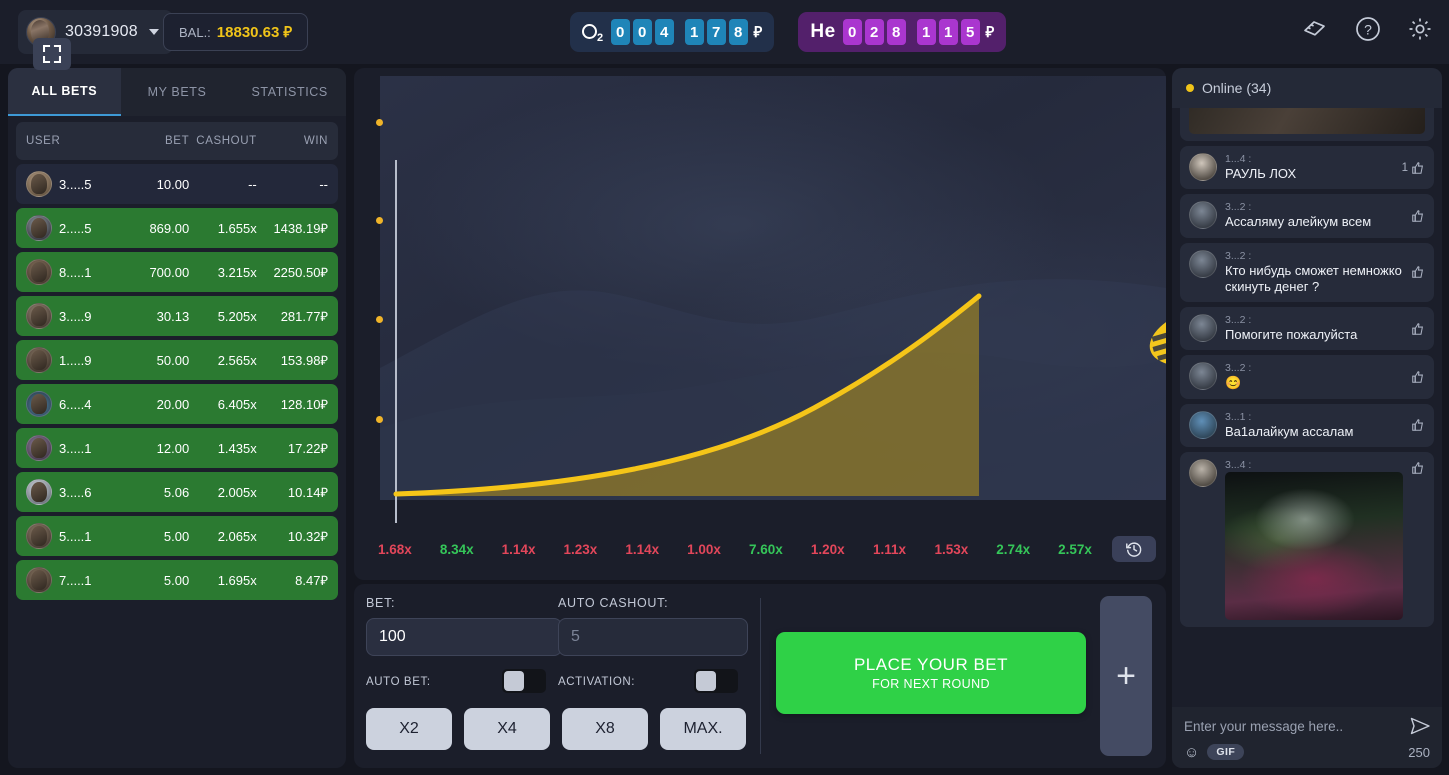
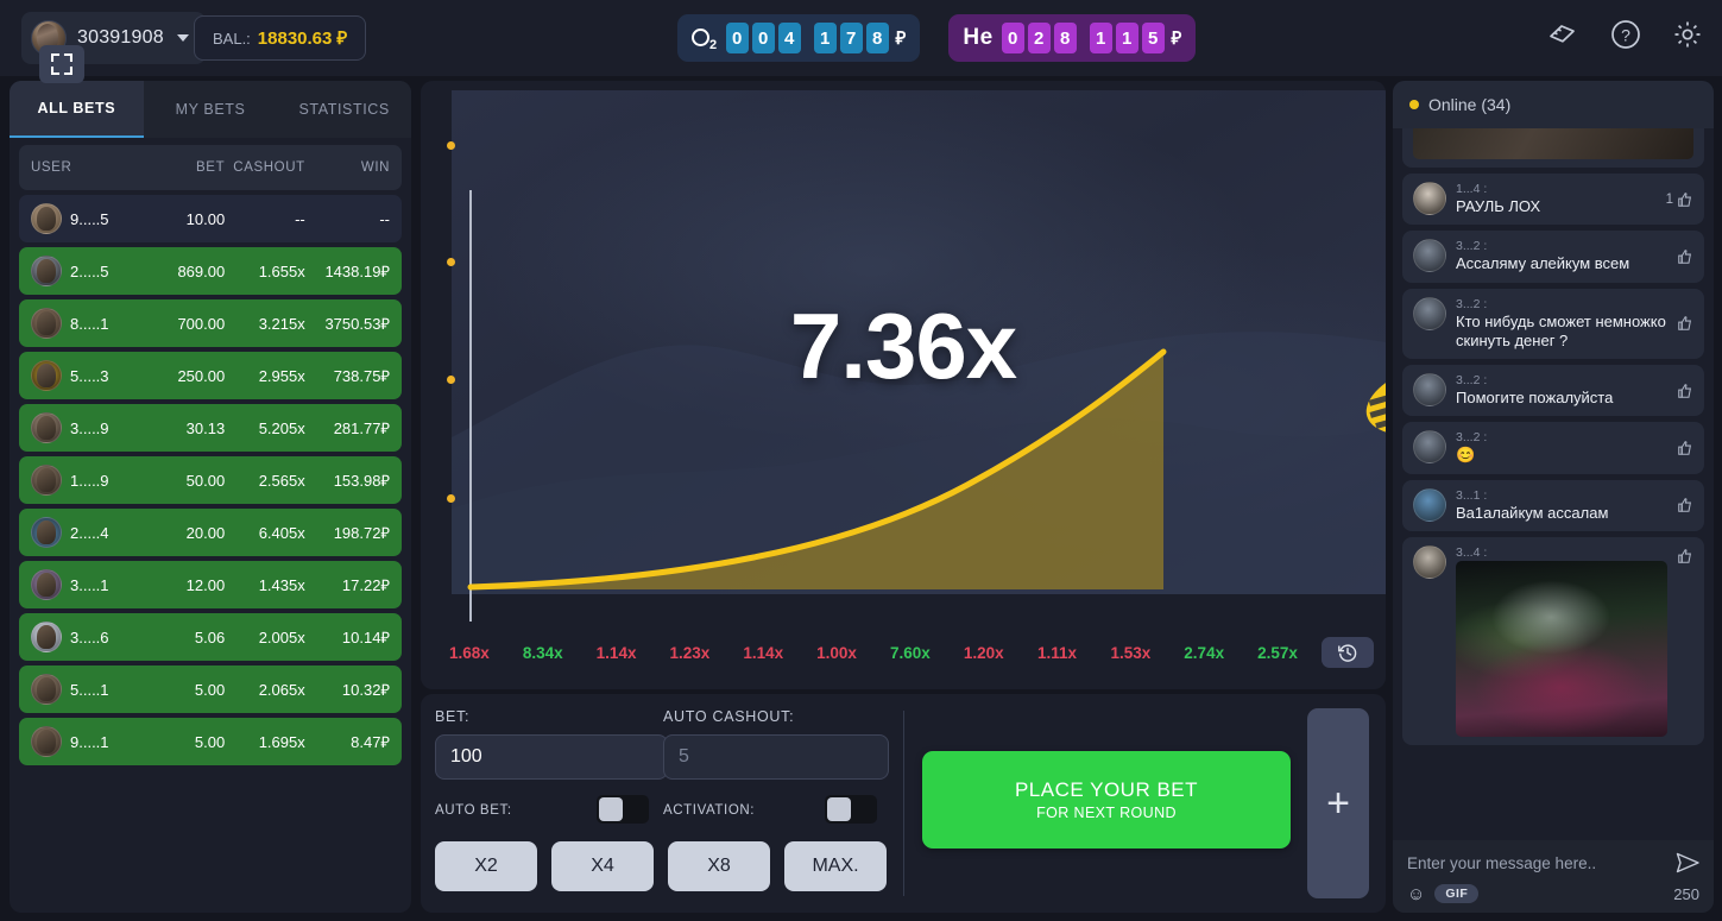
  30391908
  BAL.:
  18830.63 ₽
  2
  0
  0
  4
  1
  7
  8
  ₽
  He
  0
  2
  8
  1
  1
  5
  ₽
  ?
  ALL BETS
  MY BETS
  STATISTICS
  USER
  BET
  CASHOUT
  WIN
- 3.....5
+ 9.....5
  10.00
  --
  --
  2.....5
  869.00
  1.655x
  1438.19₽
  8.....1
  700.00
  3.215x
- 2250.50₽
+ 3750.53₽
+ 5.....3
+ 250.00
+ 2.955x
+ 738.75₽
  3.....9
  30.13
  5.205x
  281.77₽
  1.....9
  50.00
  2.565x
  153.98₽
- 6.....4
+ 2.....4
  20.00
  6.405x
- 128.10₽
+ 198.72₽
  3.....1
  12.00
  1.435x
  17.22₽
  3.....6
  5.06
  2.005x
  10.14₽
  5.....1
  5.00
  2.065x
  10.32₽
- 7.....1
+ 9.....1
  5.00
  1.695x
  8.47₽
+ 7.36x
  1.68x
  8.34x
  1.14x
  1.23x
  1.14x
  1.00x
  7.60x
  1.20x
  1.11x
  1.53x
  2.74x
  2.57x
  BET:
  AUTO CASHOUT:
  100
  5
  AUTO BET:
  ACTIVATION:
  X2
  X4
  X8
  MAX.
  PLACE YOUR BET
  FOR NEXT ROUND
  +
  Online (34)
  1...4 :
  РАУЛЬ ЛОХ
  1
  3...2 :
  Ассаляму алейкум всем
  3...2 :
  Кто нибудь сможет немножко скинуть денег ?
  3...2 :
  Помогите пожалуйста
  3...2 :
  😊
  3...1 :
  Ва1алайкум ассалам
  3...4 :
  Enter your message here..
  ☺
  GIF
  250
